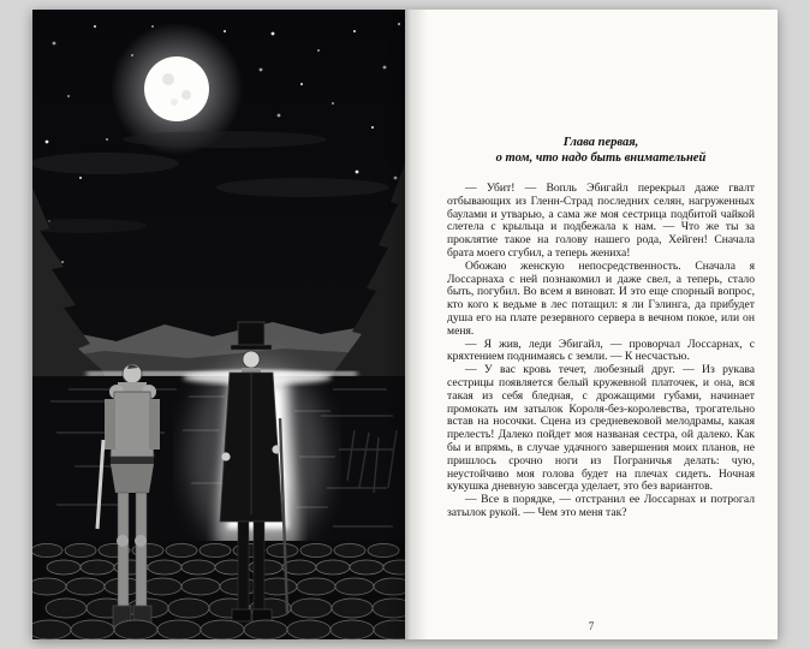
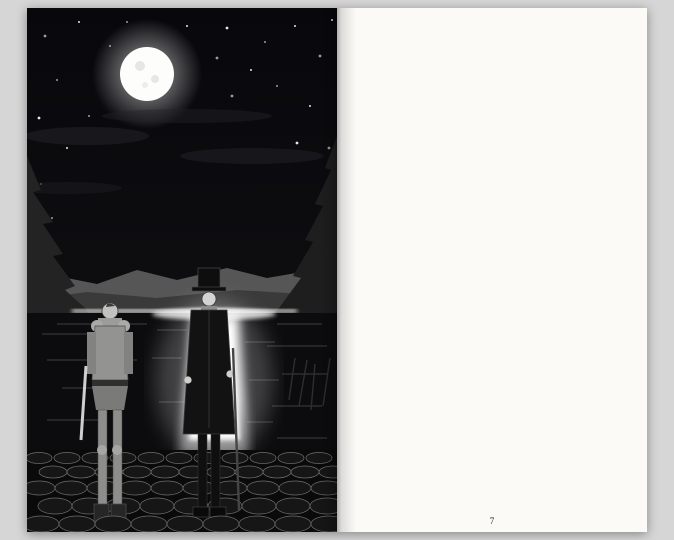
- Глава первая,
- о том, что надо быть внимательней
- — Убит! — Вопль Эбигайл перекрыл даже гвалт отбывающих из Гленн-Страд последних селян, нагруженных баулами и утварью, а сама же моя сестрица подбитой чайкой слетела с крыльца и подбежала к нам. — Что же ты за проклятие такое на голову нашего рода, Хейген! Сначала брата моего сгубил, а теперь жениха!
- Обожаю женскую непосредственность. Сначала я Лоссарнаха с ней познакомил и даже свел, а теперь, стало быть, погубил. Во всем я виноват. И это еще спорный вопрос, кто кого к ведьме в лес потащил: я ли Гэлинга, да прибудет душа его на плате резервного сервера в вечном покое, или он меня.
- — Я жив, леди Эбигайл, — проворчал Лоссарнах, с кряхтением поднимаясь с земли. — К несчастью.
- — У вас кровь течет, любезный друг. — Из рукава сестрицы появляется белый кружевной платочек, и она, вся такая из себя бледная, с дрожащими губами, начинает промокать им затылок Короля-без-королевства, трогательно встав на носочки. Сцена из средневековой мелодрамы, какая прелесть! Далеко пойдет моя названая сестра, ой далеко. Как бы и впрямь, в случае удачного завершения моих планов, не пришлось срочно ноги из Пограничья делать: чую, неустойчиво моя голова будет на плечах сидеть. Ночная кукушка дневную завсегда уделает, это без вариантов.
- — Все в порядке, — отстранил ее Лоссарнах и потрогал затылок рукой. — Чем это меня так?
  7
